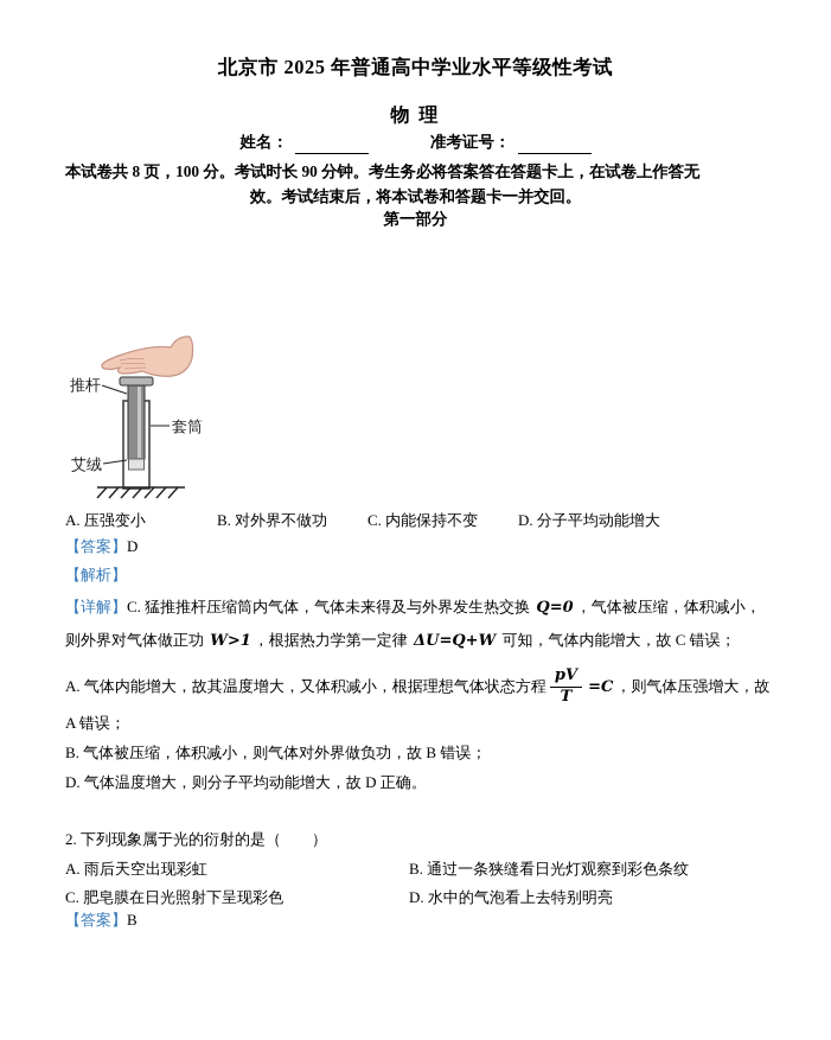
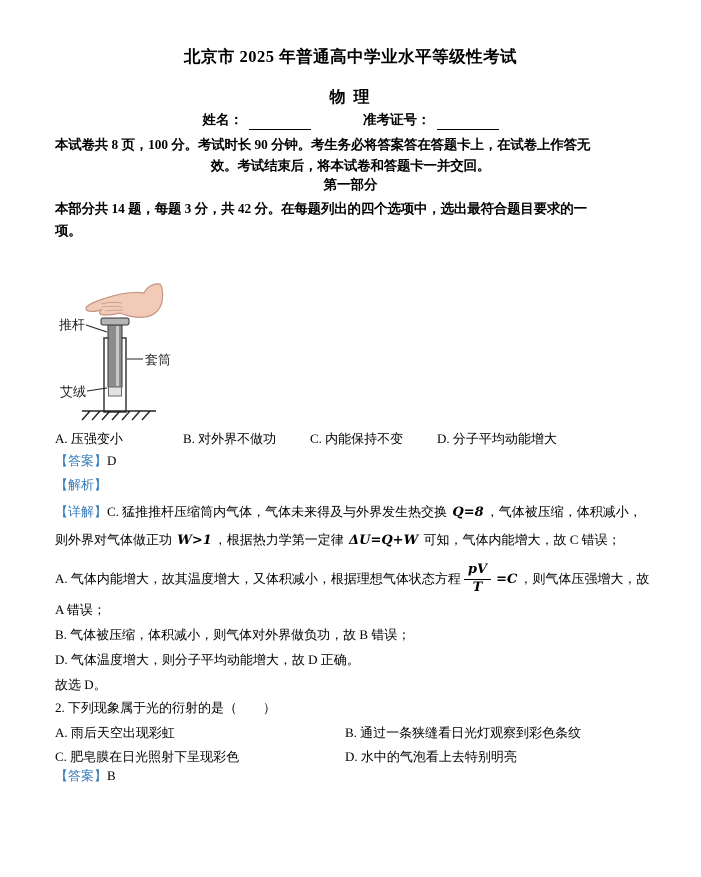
  北京市 2025 年普通高中学业水平等级性考试
  物 理
  姓名：
  准考证号：
  本试卷共 8 页，100 分。考试时长 90 分钟。考生务必将答案答在答题卡上，在试卷上作答无
  效。考试结束后，将本试卷和答题卡一并交回。
  第一部分
+ 本部分共 14 题，每题 3 分，共 42 分。在每题列出的四个选项中，选出最符合题目要求的一
+ 项。
  推杆
  套筒
  艾绒
  A. 压强变小
  B. 对外界不做功
  C. 内能保持不变
  D. 分子平均动能增大
  【答案】D
  【解析】
- 【详解】C. 猛推推杆压缩筒内气体，气体未来得及与外界发生热交换 Q=0 ，气体被压缩，体积减小，
+ 【详解】C. 猛推推杆压缩筒内气体，气体未来得及与外界发生热交换 Q=8 ，气体被压缩，体积减小，
  则外界对气体做正功 W>1 ，根据热力学第一定律 ΔU=Q+W 可知，气体内能增大，故 C 错误；
  A. 气体内能增大，故其温度增大，又体积减小，根据理想气体状态方程
  pV
  T
  =C
  ，则气体压强增大，故
  A 错误；
  B. 气体被压缩，体积减小，则气体对外界做负功，故 B 错误；
  D. 气体温度增大，则分子平均动能增大，故 D 正确。
+ 故选 D。
  2. 下列现象属于光的衍射的是（ ）
  A. 雨后天空出现彩虹
  B. 通过一条狭缝看日光灯观察到彩色条纹
  C. 肥皂膜在日光照射下呈现彩色
  D. 水中的气泡看上去特别明亮
  【答案】B
